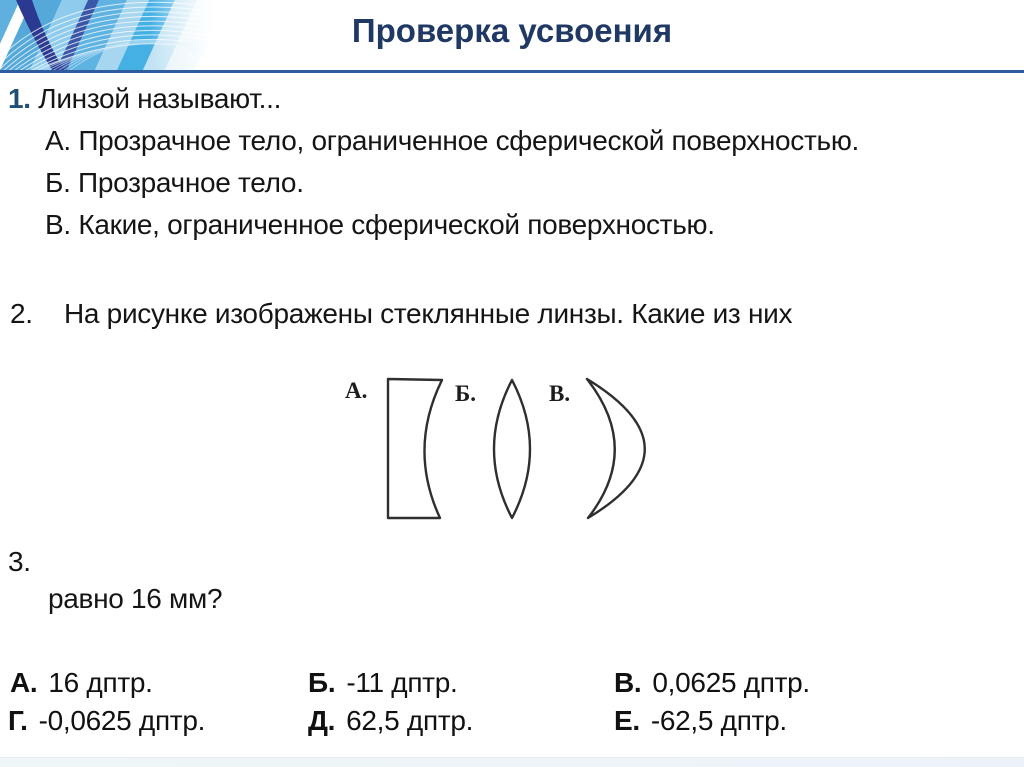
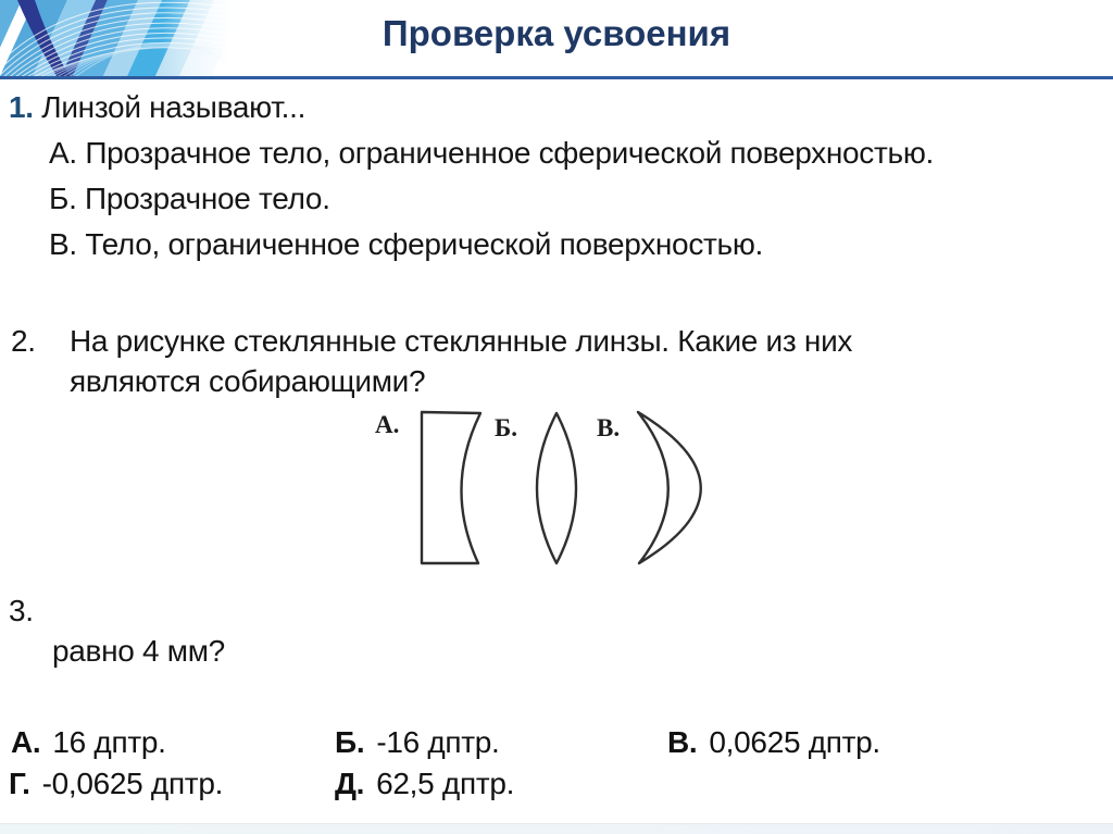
  Проверка усвоения
  1. Линзой называют...
  А. Прозрачное тело, ограниченное сферической поверхностью.
  Б. Прозрачное тело.
- В. Какие, ограниченное сферической поверхностью.
+ В. Тело, ограниченное сферической поверхностью.
  2.
- На рисунке изображены стеклянные линзы. Какие из них
+ На рисунке стеклянные стеклянные линзы. Какие из них
+ являются собирающими?
  А.
  Б.
  В.
  3.
- равно 16 мм?
+ равно 4 мм?
  А. 16 дптр.
- Б. -11 дптр.
+ Б. -16 дптр.
  В. 0,0625 дптр.
  Г. -0,0625 дптр.
  Д. 62,5 дптр.
- Е. -62,5 дптр.
